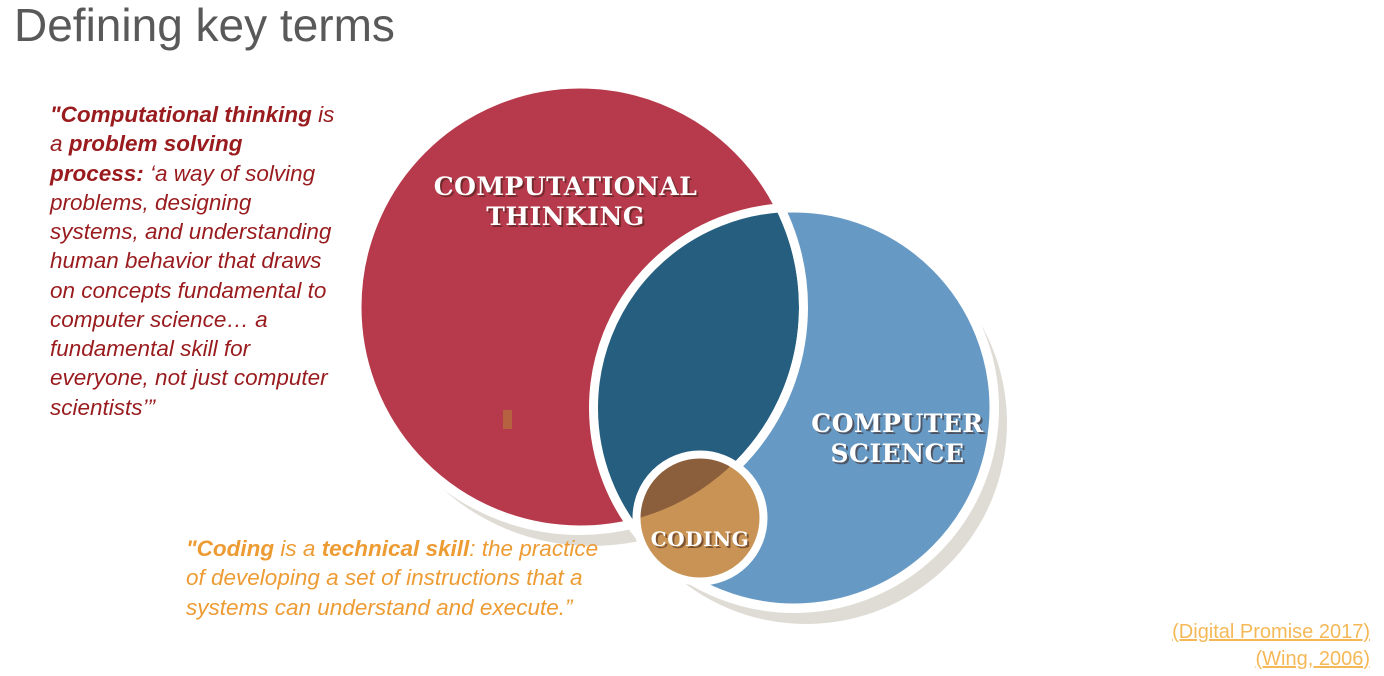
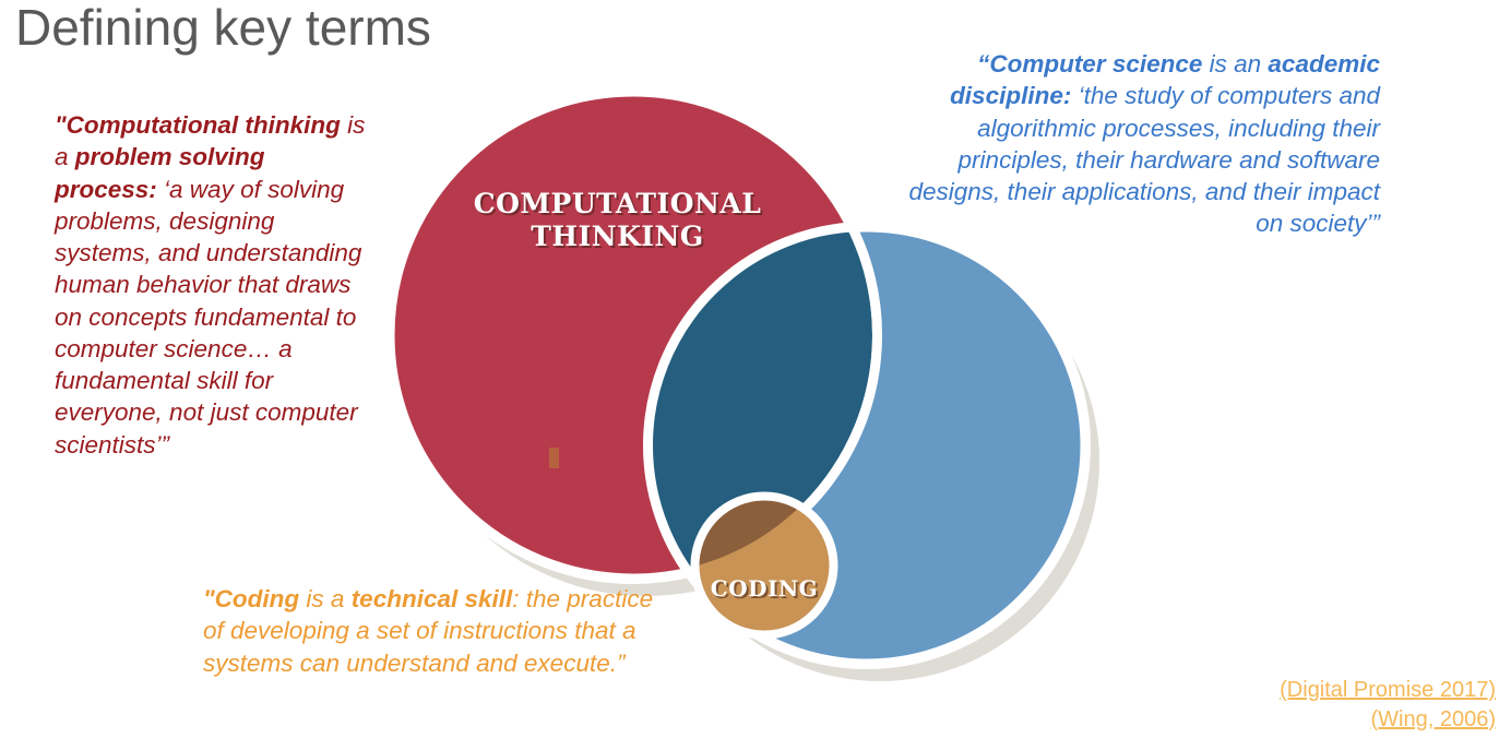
  Defining key terms
  COMPUTATIONAL
  THINKING
- COMPUTER
- SCIENCE
  CODING
  "Computational thinking is a problem solving process: ‘a way of solving problems, designing systems, and understanding human behavior that draws on concepts fundamental to computer science… a fundamental skill for everyone, not just computer scientists’”
+ “Computer science is an academic discipline: ‘the study of computers and algorithmic processes, including their principles, their hardware and software designs, their applications, and their impact on society’”
  "Coding is a technical skill: the practice of developing a set of instructions that a systems can understand and execute.”
  (Digital Promise 2017)
  (Wing, 2006)
